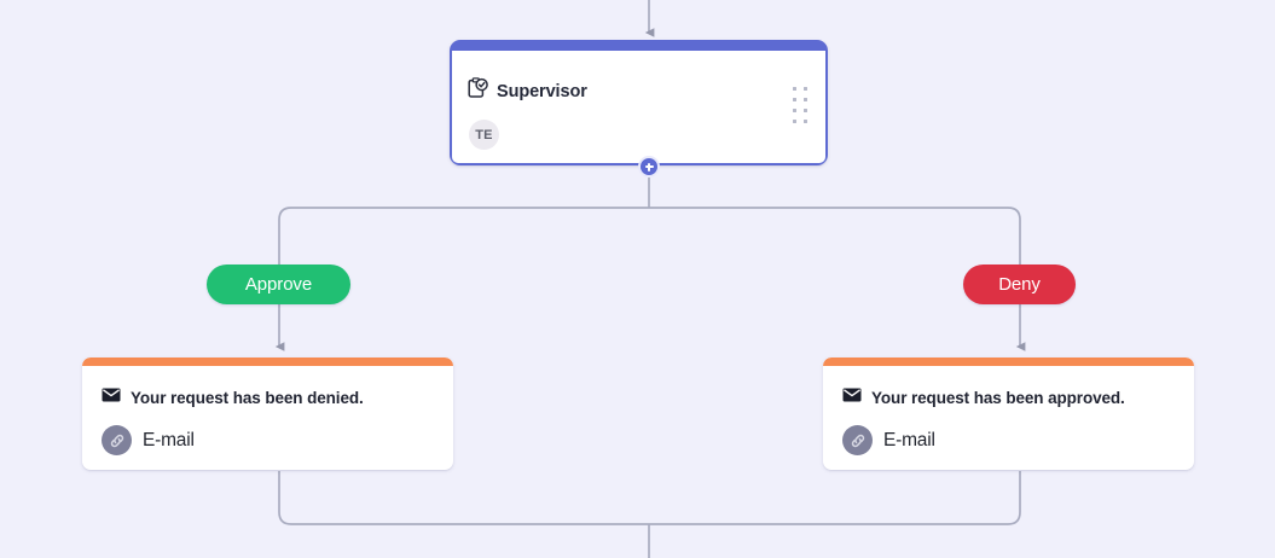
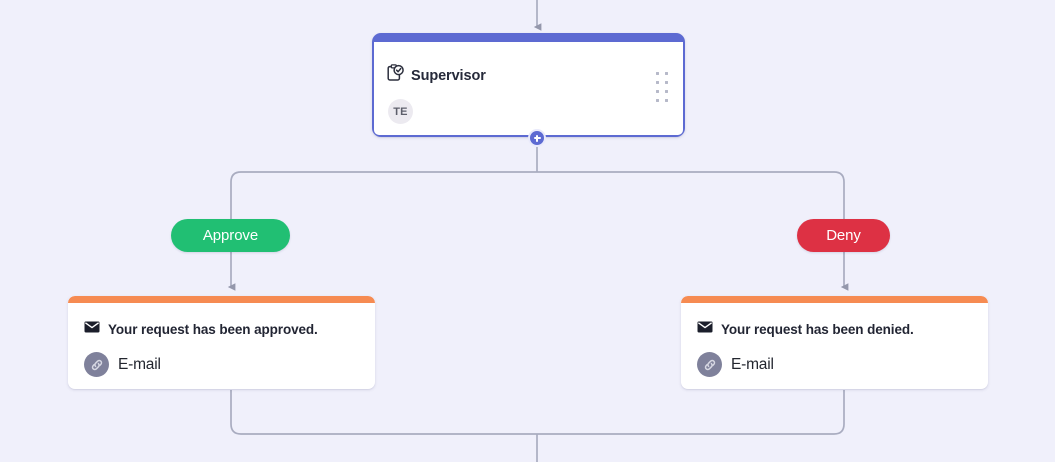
  Supervisor
  TE
  Approve
  Deny
- Your request has been denied.
+ Your request has been approved.
  E-mail
- Your request has been approved.
+ Your request has been denied.
  E-mail
